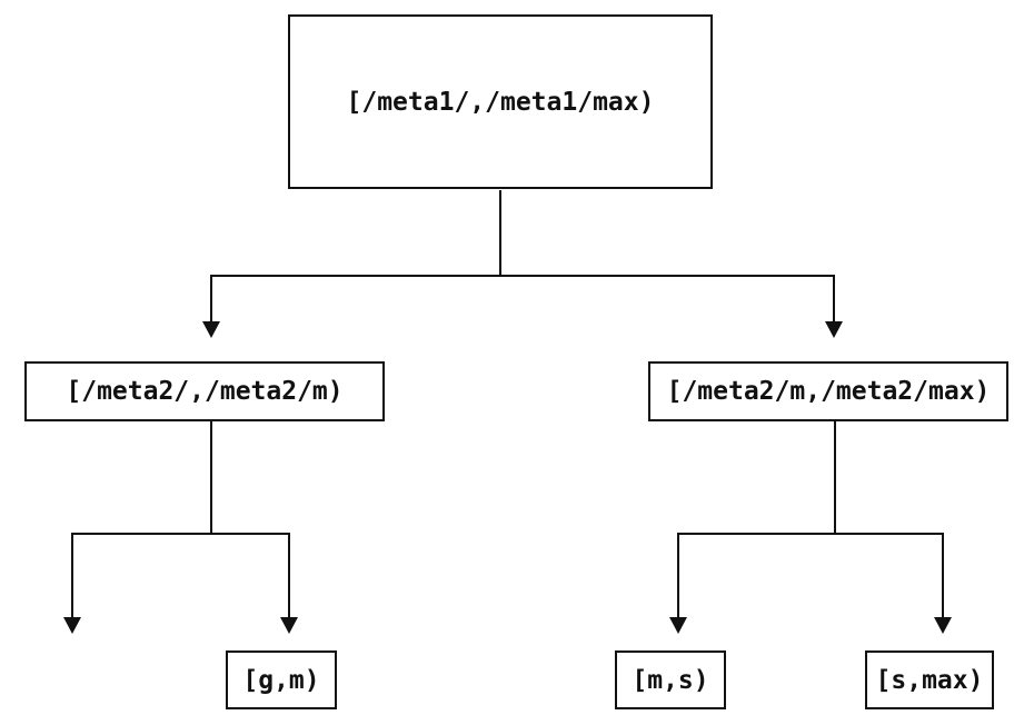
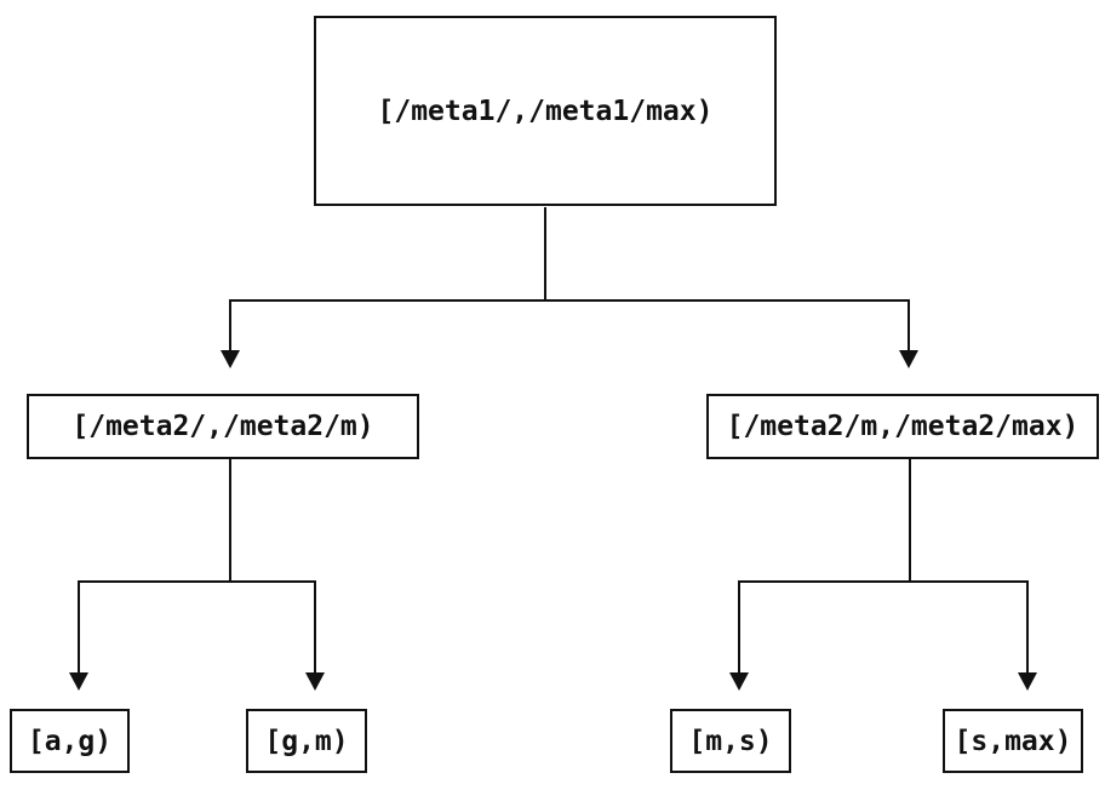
  [/meta1/,/meta1/max)
  [/meta2/,/meta2/m)
  [/meta2/m,/meta2/max)
+ [a,g)
  [g,m)
  [m,s)
  [s,max)
